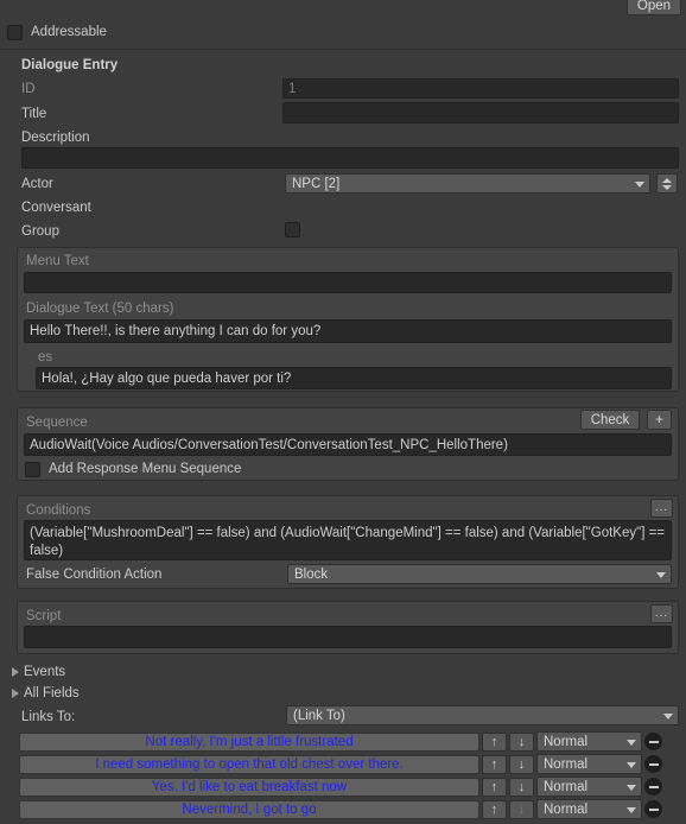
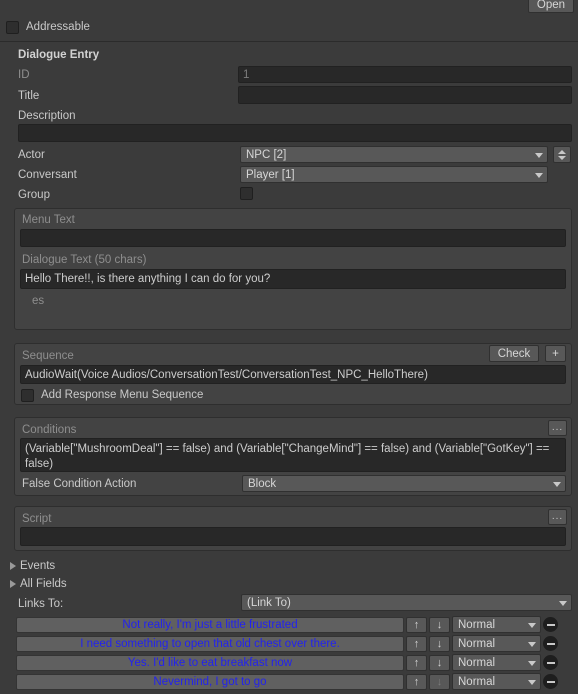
  Open
  Addressable
  Dialogue Entry
  ID
  1
  Title
  Description
  Actor
  NPC [2]
  Conversant
+ Player [1]
  Group
  Menu Text
  Dialogue Text (50 chars)
  Hello There!!, is there anything I can do for you?
  es
- Hola!, ¿Hay algo que pueda haver por ti?
  Sequence
  Check
  +
  AudioWait(Voice Audios/ConversationTest/ConversationTest_NPC_HelloThere)
  Add Response Menu Sequence
  Conditions
  ...
- (Variable["MushroomDeal"] == false) and (AudioWait["ChangeMind"] == false) and (Variable["GotKey"] == false)
+ (Variable["MushroomDeal"] == false) and (Variable["ChangeMind"] == false) and (Variable["GotKey"] == false)
  False Condition Action
  Block
  Script
  ...
  Events
  All Fields
  Links To:
  (Link To)
  Not really, I'm just a little frustrated
  ↑
  ↓
  Normal
  I need something to open that old chest over there.
  ↑
  ↓
  Normal
  Yes. I'd like to eat breakfast now
  ↑
  ↓
  Normal
  Nevermind, I got to go
  ↑
  ↓
  Normal
